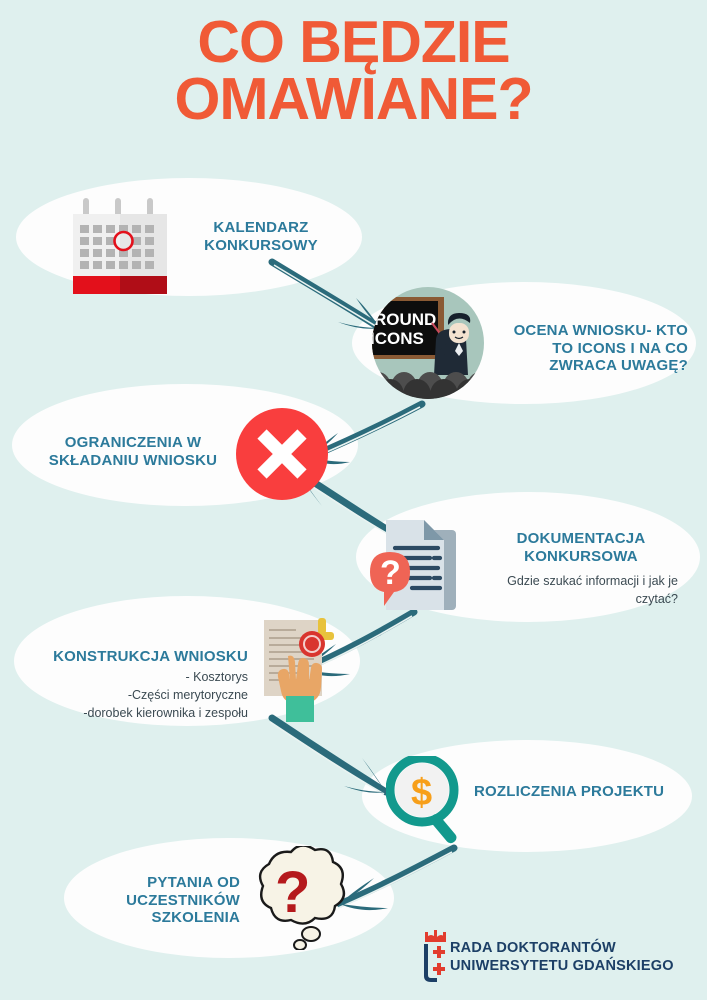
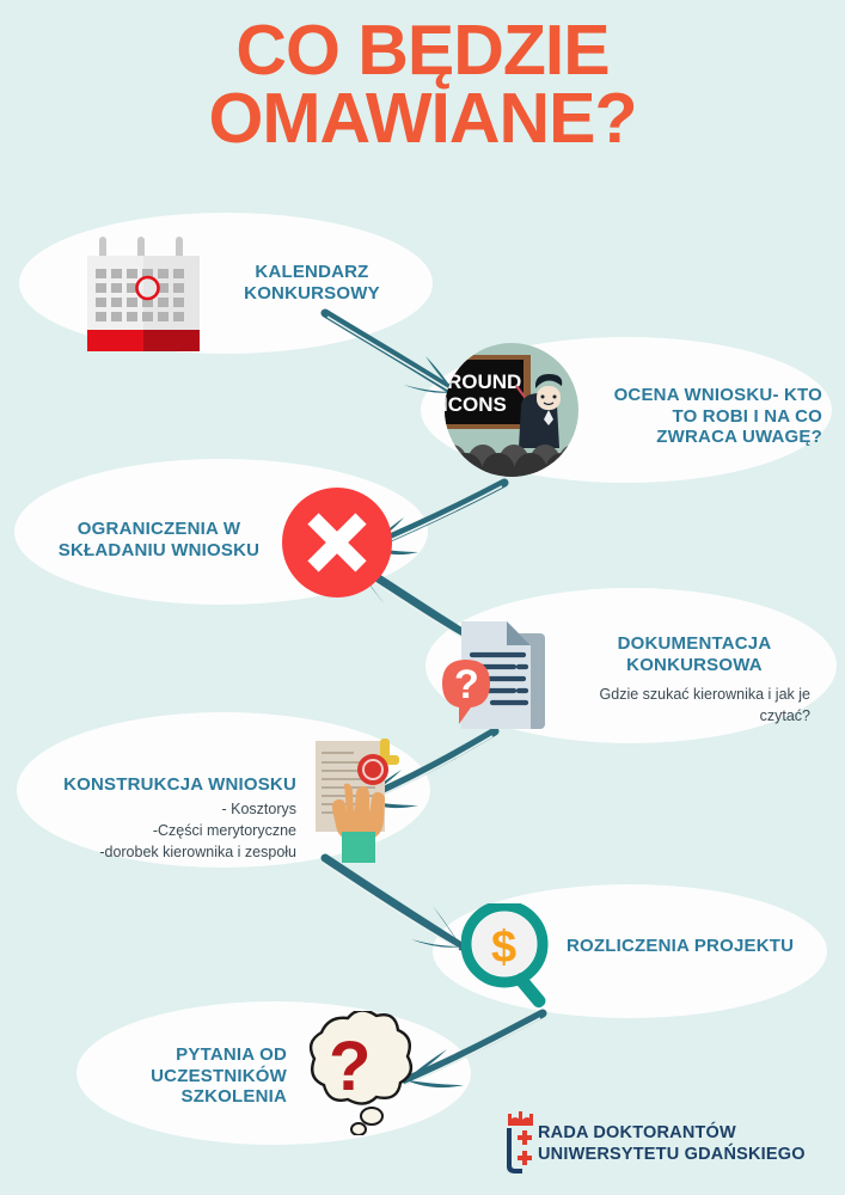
  CO BĘDZIE
  OMAWIANE?
  KALENDARZ
  KONKURSOWY
  ROUND
  ICONS
  OCENA WNIOSKU- KTO
- TO ICONS I NA CO
+ TO ROBI I NA CO
  ZWRACA UWAGĘ?
  OGRANICZENIA W
  SKŁADANIU WNIOSKU
  ?
  DOKUMENTACJA
  KONKURSOWA
- Gdzie szukać informacji i jak je czytać?
+ Gdzie szukać kierownika i jak je czytać?
  KONSTRUKCJA WNIOSKU
  - Kosztorys
  -Części merytoryczne
  -dorobek kierownika i zespołu
  $
  ROZLICZENIA PROJEKTU
  ?
  PYTANIA OD
  UCZESTNIKÓW
  SZKOLENIA
  RADA DOKTORANTÓW
  UNIWERSYTETU GDAŃSKIEGO
